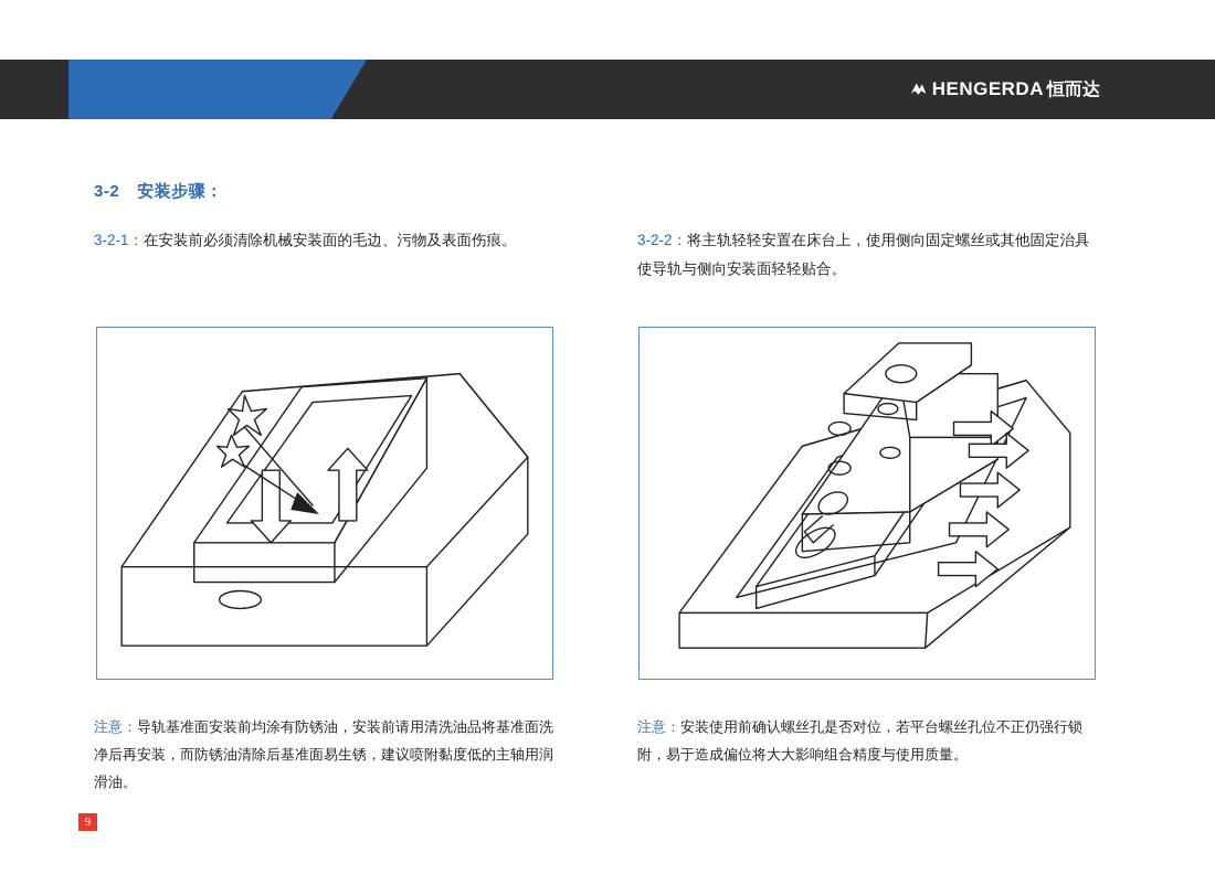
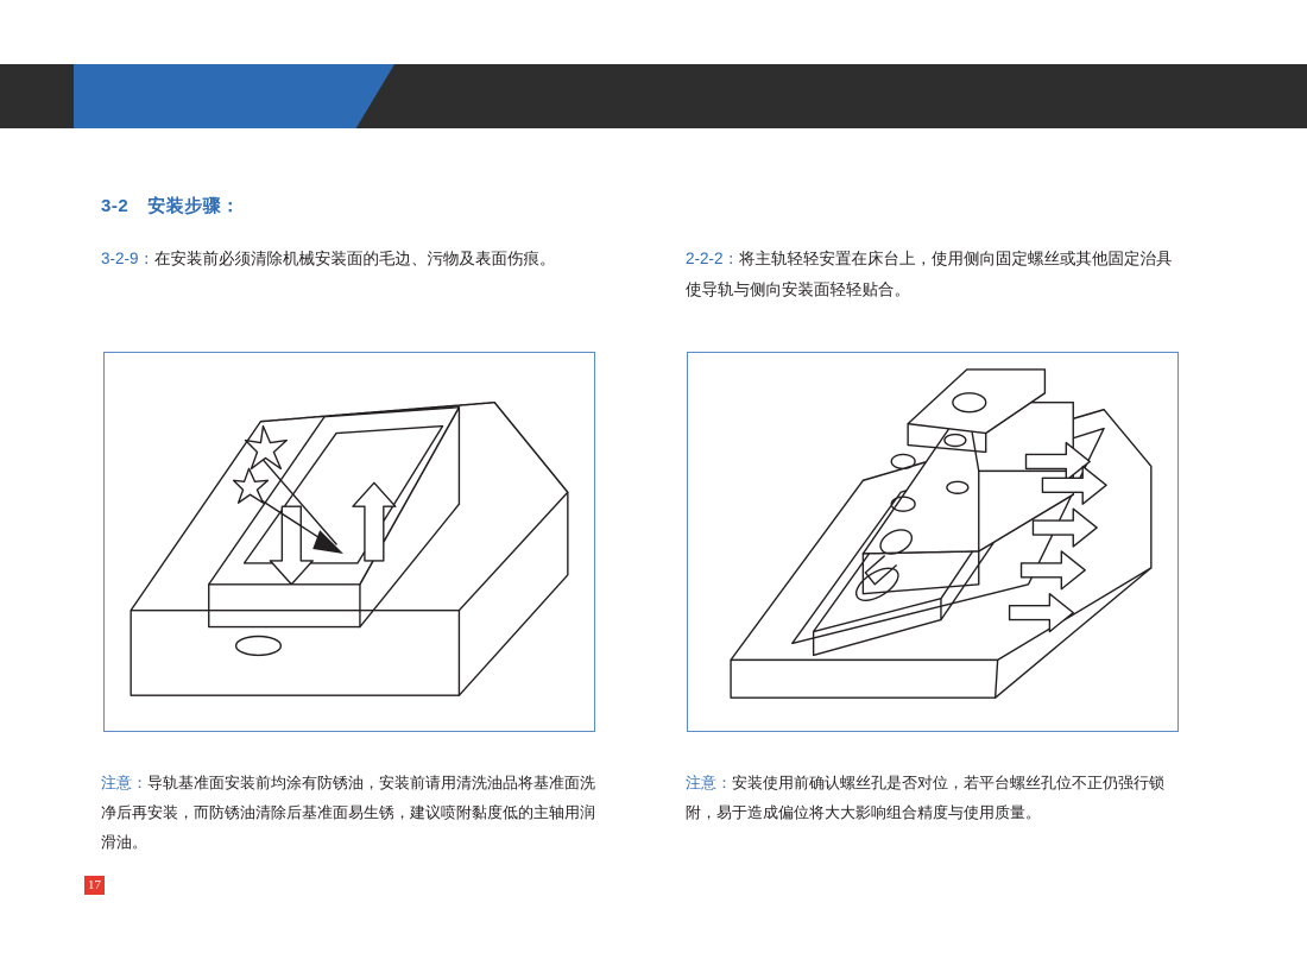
- HENGERDA
- 恒而达
  3-2 安装步骤：
- 3-2-1：在安装前必须清除机械安装面的毛边、污物及表面伤痕。
+ 3-2-9：在安装前必须清除机械安装面的毛边、污物及表面伤痕。
- 3-2-2：将主轨轻轻安置在床台上，使用侧向固定螺丝或其他固定治具使导轨与侧向安装面轻轻贴合。
+ 2-2-2：将主轨轻轻安置在床台上，使用侧向固定螺丝或其他固定治具使导轨与侧向安装面轻轻贴合。
  注意：导轨基准面安装前均涂有防锈油，安装前请用清洗油品将基准面洗净后再安装，而防锈油清除后基准面易生锈，建议喷附黏度低的主轴用润滑油。
  注意：安装使用前确认螺丝孔是否对位，若平台螺丝孔位不正仍强行锁附，易于造成偏位将大大影响组合精度与使用质量。
- 9
+ 17
